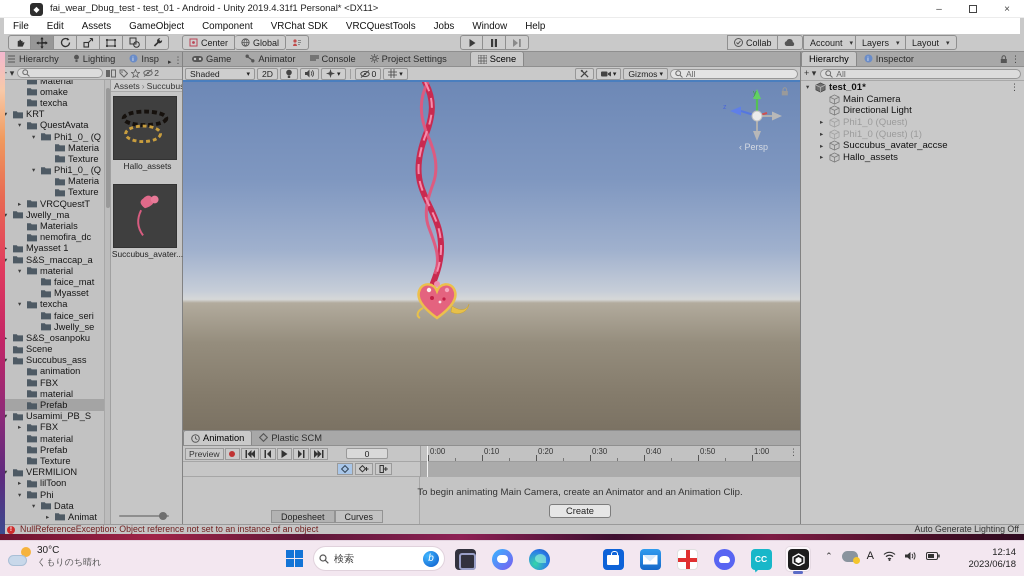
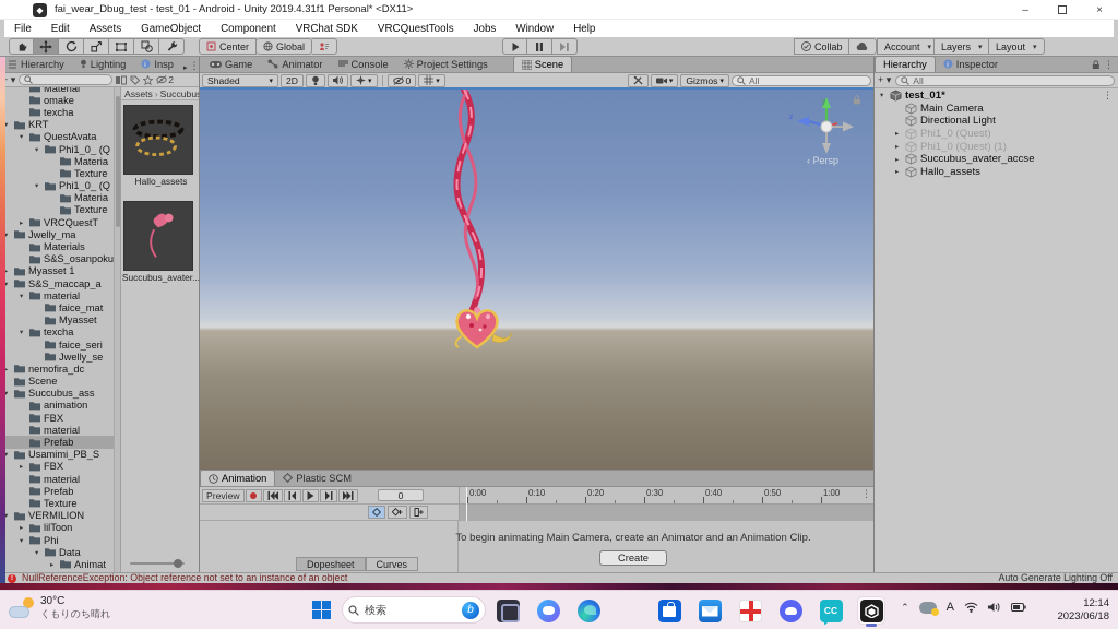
  ◆
  fai_wear_Dbug_test - test_01 - Android - Unity 2019.4.31f1 Personal* <DX11>
  –
  ×
  File
  Edit
  Assets
  GameObject
  Component
  VRChat SDK
  VRCQuestTools
  Jobs
  Window
  Help
  Center
  Global
  Collab
  Account
  Layers
  Layout
  Hierarchy
  Lighting
  Insp
  ⋮
  2
  Material
  omake
  texcha
  KRT
  QuestAvata
  Phi1_0_ (Q
  Materia
  Texture
  Phi1_0_ (Q
  Materia
  Texture
  VRCQuestT
  Jwelly_ma
  Materials
- nemofira_dc
+ S&S_osanpoku
  Myasset 1
  S&S_maccap_a
  material
  faice_mat
  Myasset
  texcha
  faice_seri
  Jwelly_se
- S&S_osanpoku
+ nemofira_dc
  Scene
  Succubus_ass
  animation
  FBX
  material
  Prefab
  Usamimi_PB_S
  FBX
  material
  Prefab
  Texture
  VERMILION
  lilToon
  Phi
  Data
  Animat
  Assets
  ›
  Succubu
  Hallo_assets
  Succubus_avater...
  Game
  Animator
  Console
  Project Settings
  Scene
  Shaded
  2D
  0
  Gizmos
  All
  ‹ Persp
  Animation
  Plastic SCM
  Preview
  0
  0:00
  0:10
  0:20
  0:30
  0:40
  0:50
  1:00
  ⋮
  To begin animating Main Camera, create an Animator and an Animation Clip.
  Create
  Dopesheet
  Curves
  Hierarchy
  Inspector
  ⋮
  + ▾
  All
  test_01*
  ⋮
  Main Camera
  Directional Light
  Phi1_0 (Quest)
  Phi1_0 (Quest) (1)
  Succubus_avater_accse
  Hallo_assets
  NullReferenceException: Object reference not set to an instance of an object
  Auto Generate Lighting Off
  30°C
  くもりのち晴れ
  検索
  b
  CC
  ⌃
  A
  12:14
  2023/06/18
